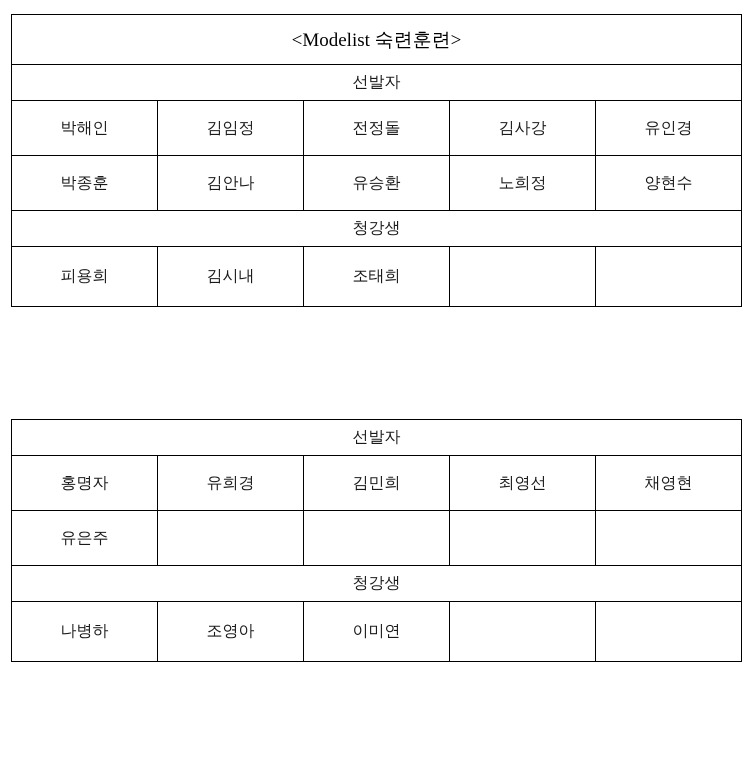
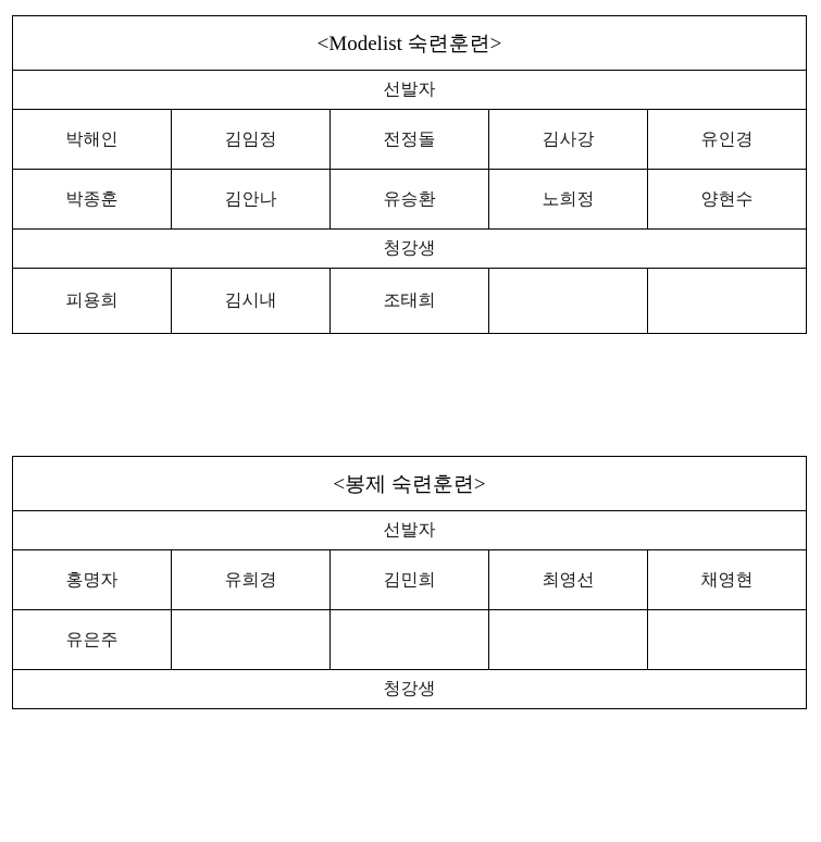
  <Modelist 숙련훈련>
  선발자
  박해인	김임정	전정돌	김사강	유인경
  박종훈	김안나	유승환	노희정	양현수
  청강생
  피용희	김시내	조태희
+ <봉제 숙련훈련>
  선발자
  홍명자	유희경	김민희	최영선	채영현
  유은주
  청강생
- 나병하	조영아	이미연
